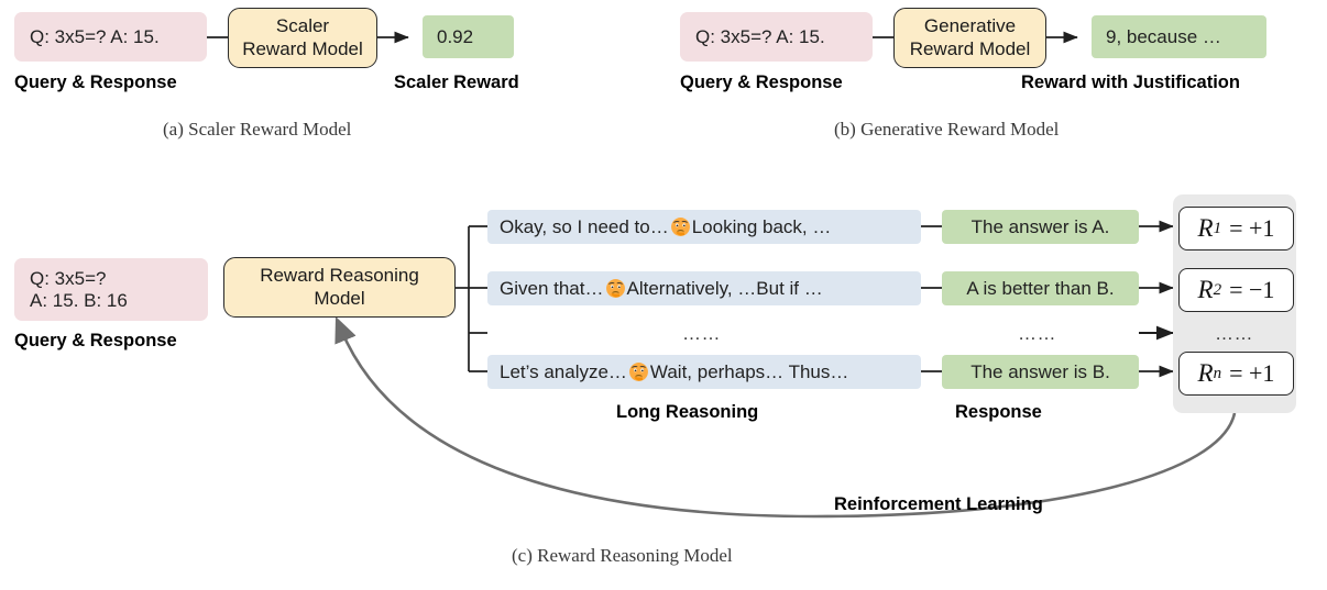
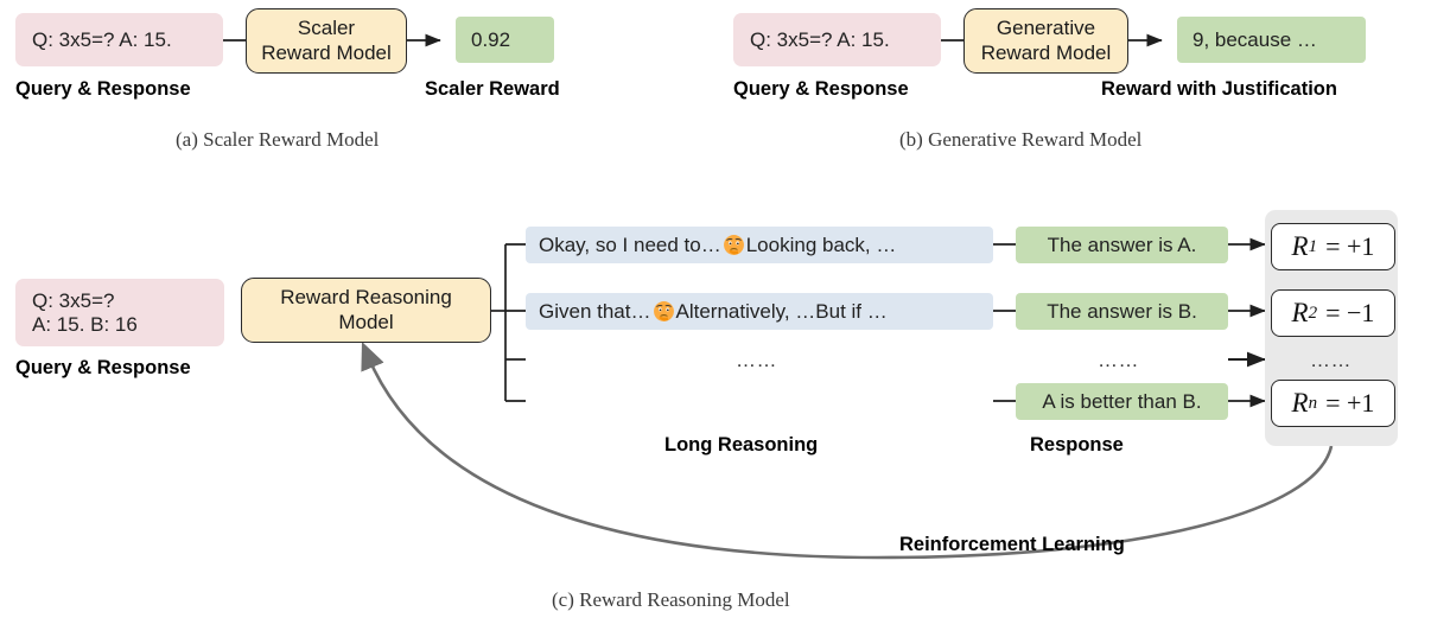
  Q: 3x5=? A: 15.
  Query & Response
  Scaler
  Reward Model
  0.92
  Scaler Reward
  (a) Scaler Reward Model
  Q: 3x5=? A: 15.
  Query & Response
  Generative
  Reward Model
  9, because …
  Reward with Justification
  (b) Generative Reward Model
  Q: 3x5=?
  A: 15. B: 16
  Query & Response
  Reward Reasoning
  Model
  Okay, so I need to…
  Looking back, …
  Given that…
  Alternatively, …But if …
  ……
- Let’s analyze…
- Wait, perhaps… Thus…
  Long Reasoning
  The answer is A.
- A is better than B.
+ The answer is B.
  ……
- The answer is B.
+ A is better than B.
  Response
  R
  1
  = +1
  R
  2
  = −1
  ……
  R
  n
  = +1
  Reinforcement Learning
  (c) Reward Reasoning Model
